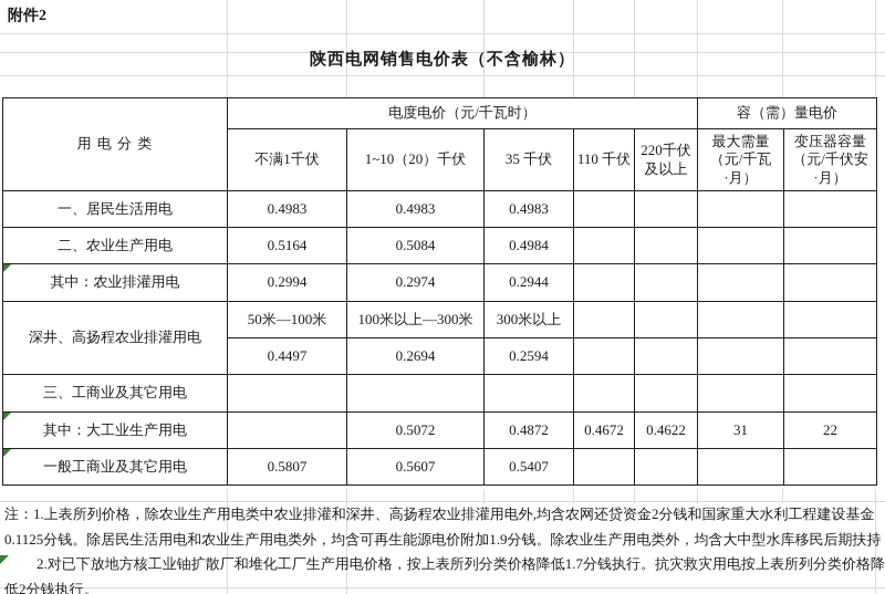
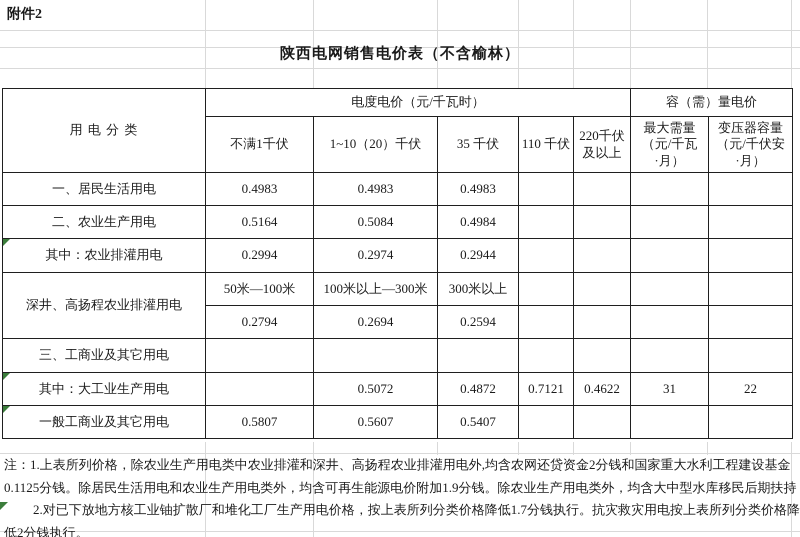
  附件2
  陕西电网销售电价表（不含榆林）
  用 电 分 类	电度电价（元/千瓦时）	容（需）量电价
  不满1千伏	1~10（20）千伏	35 千伏	110 千伏	220千伏 及以上	最大需量 （元/千瓦 ·月）	变压器容量 （元/千伏安 ·月）
  一、居民生活用电	0.4983	0.4983	0.4983
  二、农业生产用电	0.5164	0.5084	0.4984
  其中：农业排灌用电	0.2994	0.2974	0.2944
  深井、高扬程农业排灌用电	50米—100米	100米以上—300米	300米以上
- 0.4497	0.2694	0.2594
+ 0.2794	0.2694	0.2594
  三、工商业及其它用电
- 其中：大工业生产用电		0.5072	0.4872	0.4672	0.4622	31	22
+ 其中：大工业生产用电		0.5072	0.4872	0.7121	0.4622	31	22
  一般工商业及其它用电	0.5807	0.5607	0.5407
  注：1.上表所列价格，除农业生产用电类中农业排灌和深井、高扬程农业排灌用电外,均含农网还贷资金2分钱和国家重大水利工程建设基金
  0.1125分钱。除居民生活用电和农业生产用电类外，均含可再生能源电价附加1.9分钱。除农业生产用电类外，均含大中型水库移民后期扶持
  2.对已下放地方核工业铀扩散厂和堆化工厂生产用电价格，按上表所列分类价格降低1.7分钱执行。抗灾救灾用电按上表所列分类价格降
  低2分钱执行。
